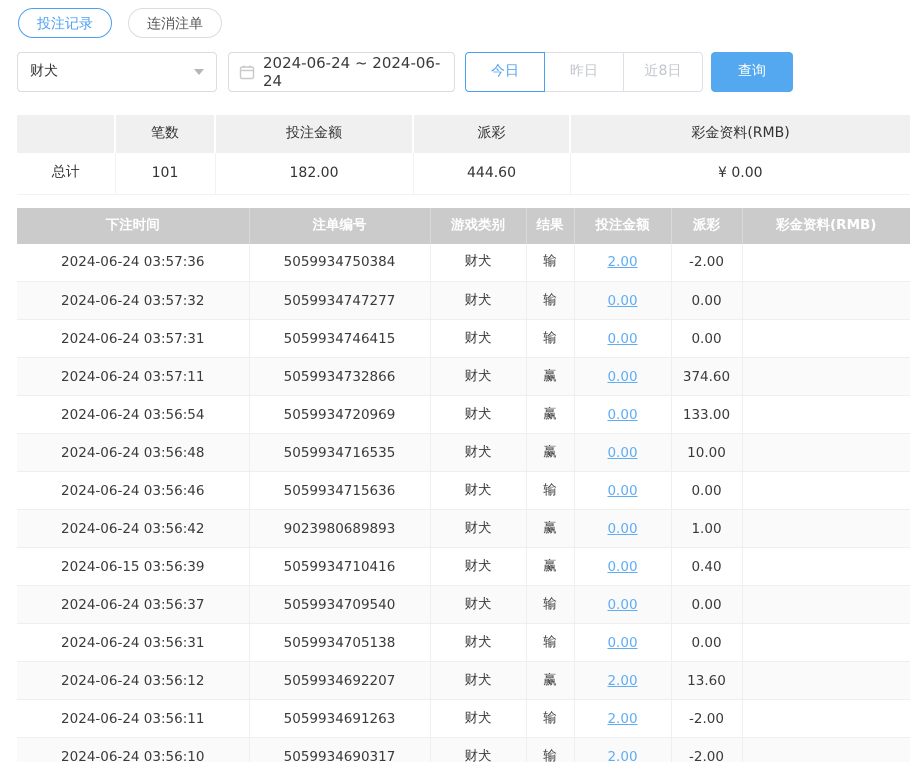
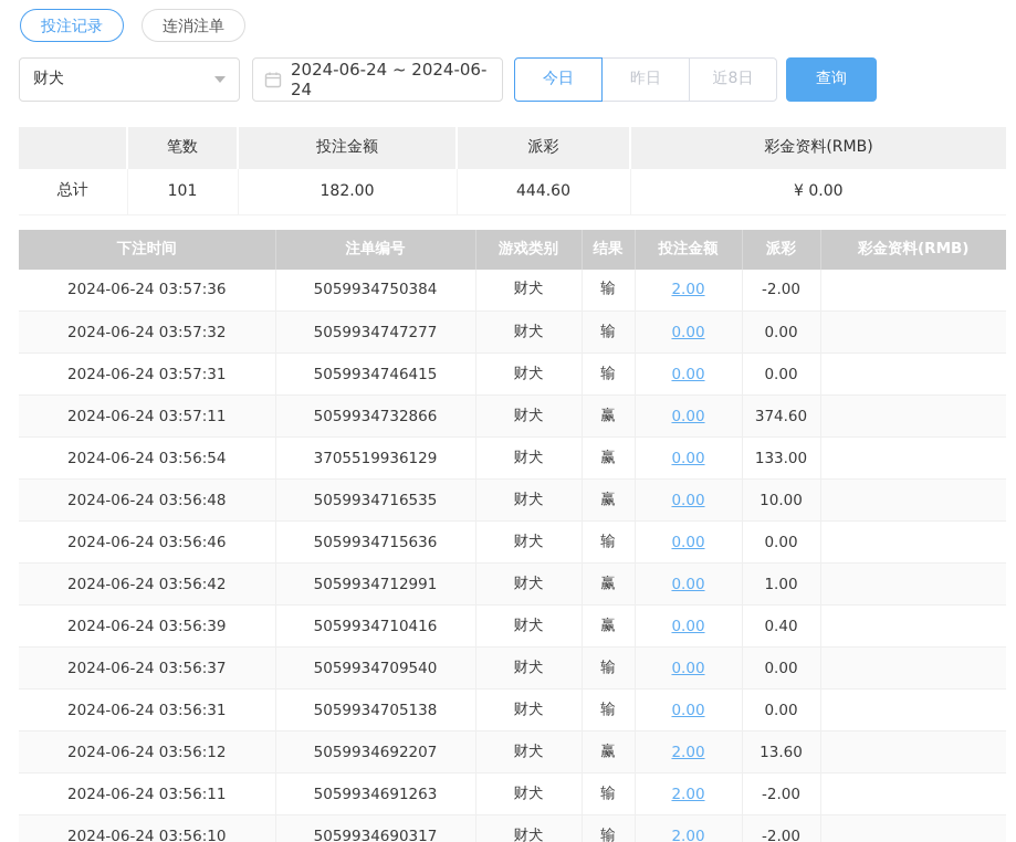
  投注记录
  连消注单
  财犬
  2024-06-24 ~ 2024-06-24
  今日
  昨日
  近8日
  查询
  	笔数	投注金额	派彩	彩金资料(RMB)
  总计	101	182.00	444.60	¥ 0.00
  下注时间	注单编号	游戏类别	结果	投注金额	派彩	彩金资料(RMB)
  2024-06-24 03:57:36	5059934750384	财犬	输	2.00	-2.00
  2024-06-24 03:57:32	5059934747277	财犬	输	0.00	0.00
  2024-06-24 03:57:31	5059934746415	财犬	输	0.00	0.00
  2024-06-24 03:57:11	5059934732866	财犬	赢	0.00	374.60
- 2024-06-24 03:56:54	5059934720969	财犬	赢	0.00	133.00
+ 2024-06-24 03:56:54	3705519936129	财犬	赢	0.00	133.00
  2024-06-24 03:56:48	5059934716535	财犬	赢	0.00	10.00
  2024-06-24 03:56:46	5059934715636	财犬	输	0.00	0.00
- 2024-06-24 03:56:42	9023980689893	财犬	赢	0.00	1.00
+ 2024-06-24 03:56:42	5059934712991	财犬	赢	0.00	1.00
- 2024-06-15 03:56:39	5059934710416	财犬	赢	0.00	0.40
+ 2024-06-24 03:56:39	5059934710416	财犬	赢	0.00	0.40
  2024-06-24 03:56:37	5059934709540	财犬	输	0.00	0.00
  2024-06-24 03:56:31	5059934705138	财犬	输	0.00	0.00
  2024-06-24 03:56:12	5059934692207	财犬	赢	2.00	13.60
  2024-06-24 03:56:11	5059934691263	财犬	输	2.00	-2.00
  2024-06-24 03:56:10	5059934690317	财犬	输	2.00	-2.00
